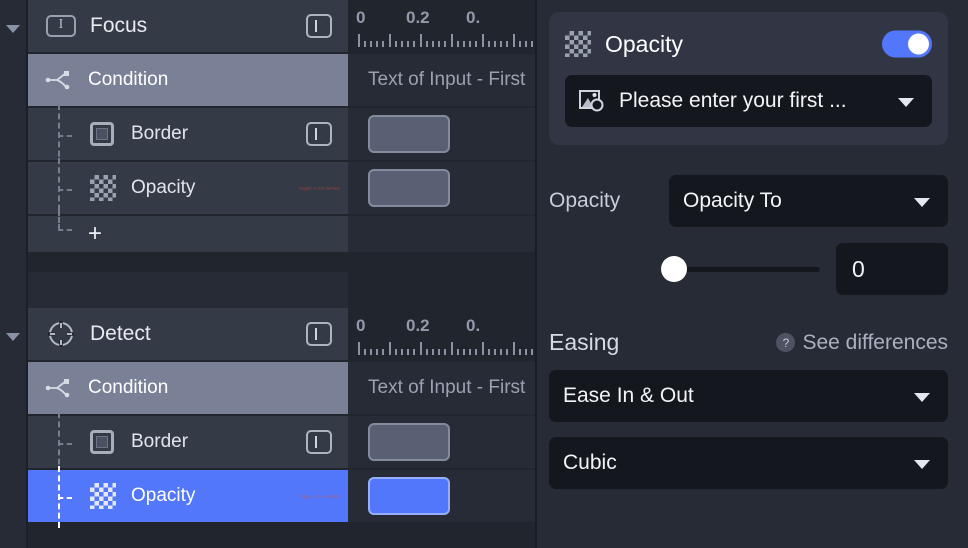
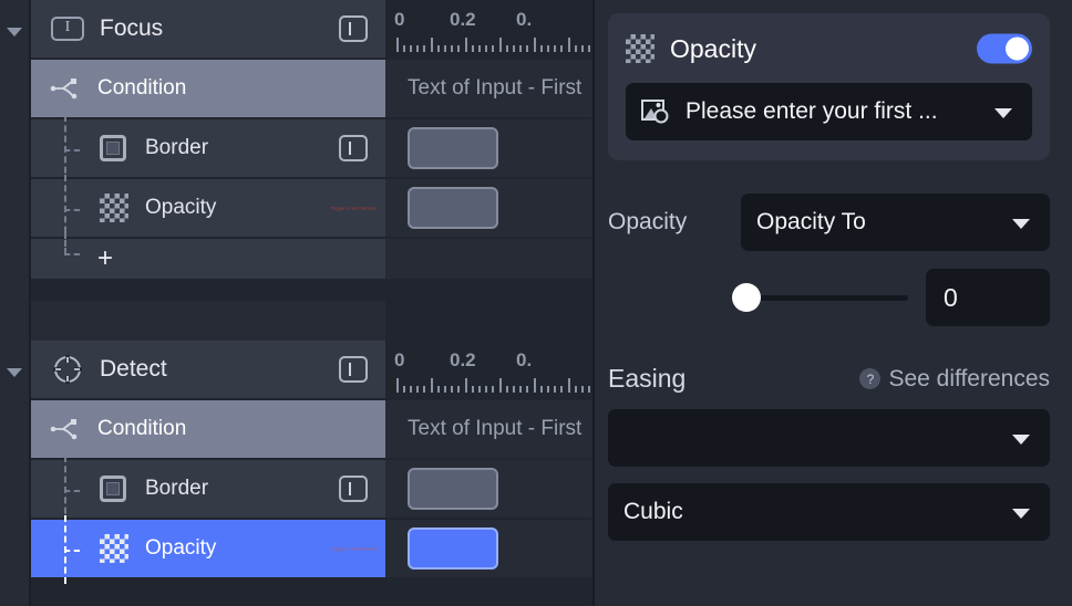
  Focus
  Condition
  Border
  Opacity
  +
  0
  0.2
  0.
  Text of Input - First
  Detect
  Condition
  Border
  Opacity
  0
  0.2
  0.
  Text of Input - First
  Opacity
  Please enter your first ...
  Opacity
  Opacity To
  0
  Easing
  ?
  See differences
- Ease In & Out
  Cubic
